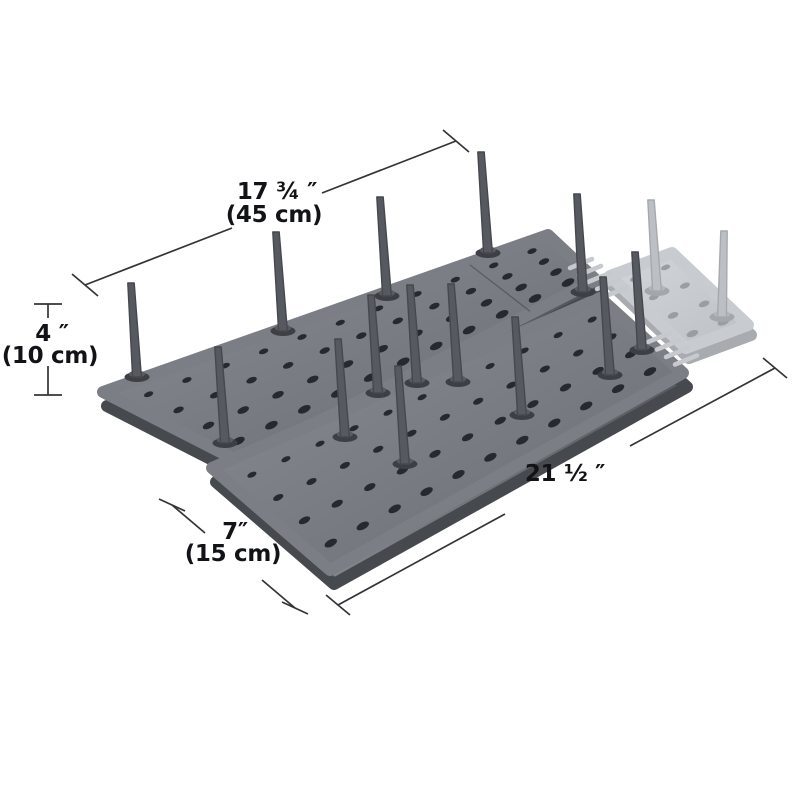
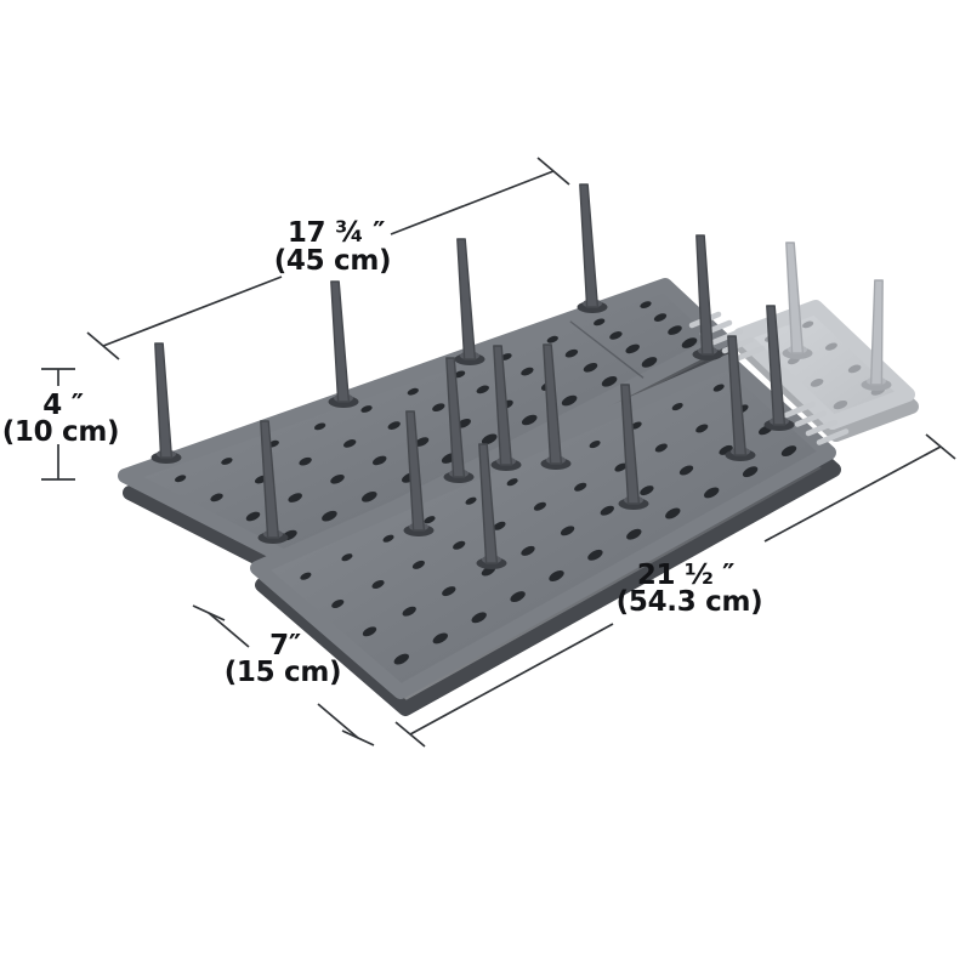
  17 ¾ ″
  (45 cm)
  4 ″
  (10 cm)
  7″
  (15 cm)
  21 ½ ″
+ (54.3 cm)
